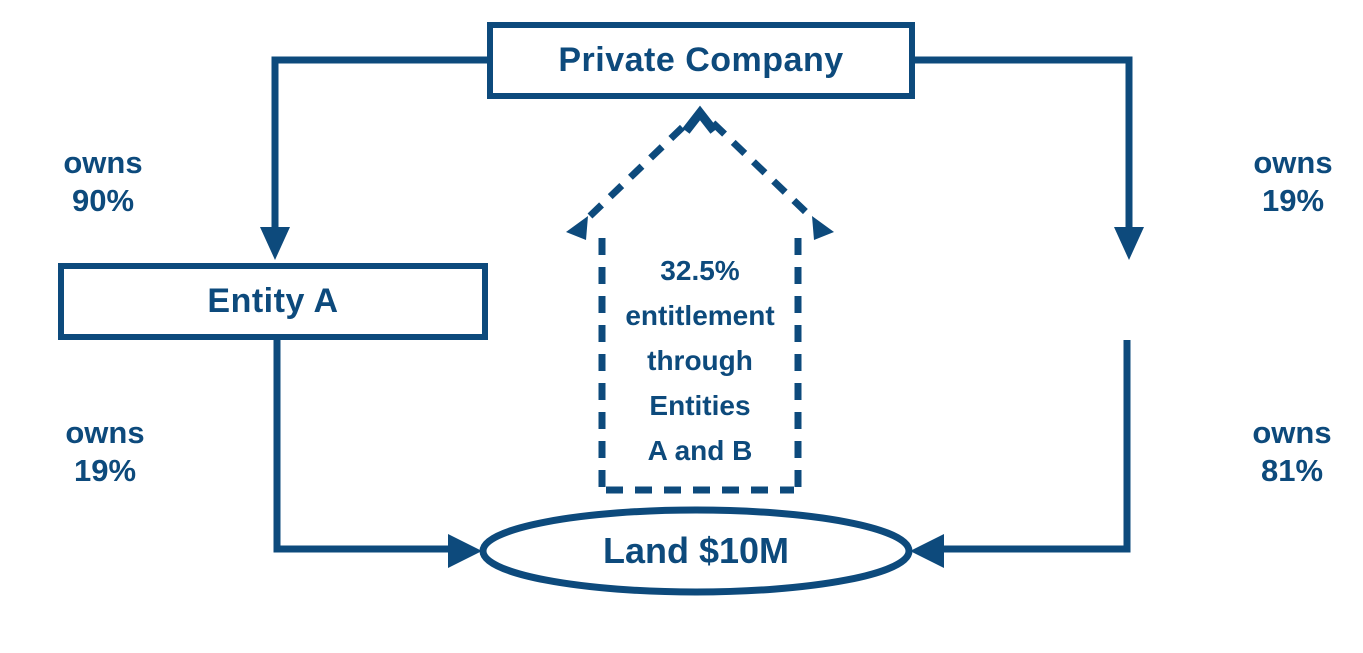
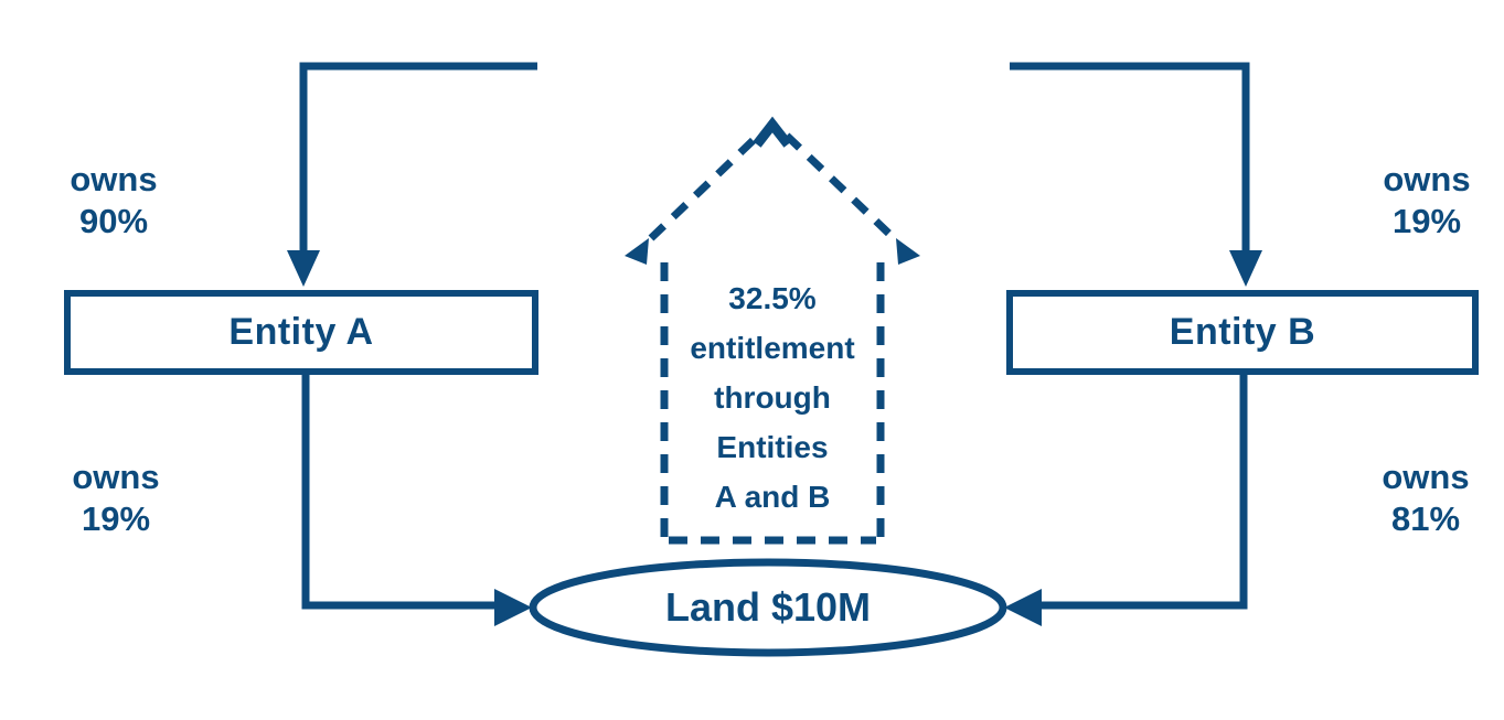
- Private Company
  Entity A
+ Entity B
  Land $10M
  owns
  90%
  owns
  19%
  owns
  19%
  owns
  81%
  32.5%
  entitlement
  through
  Entities
  A and B
